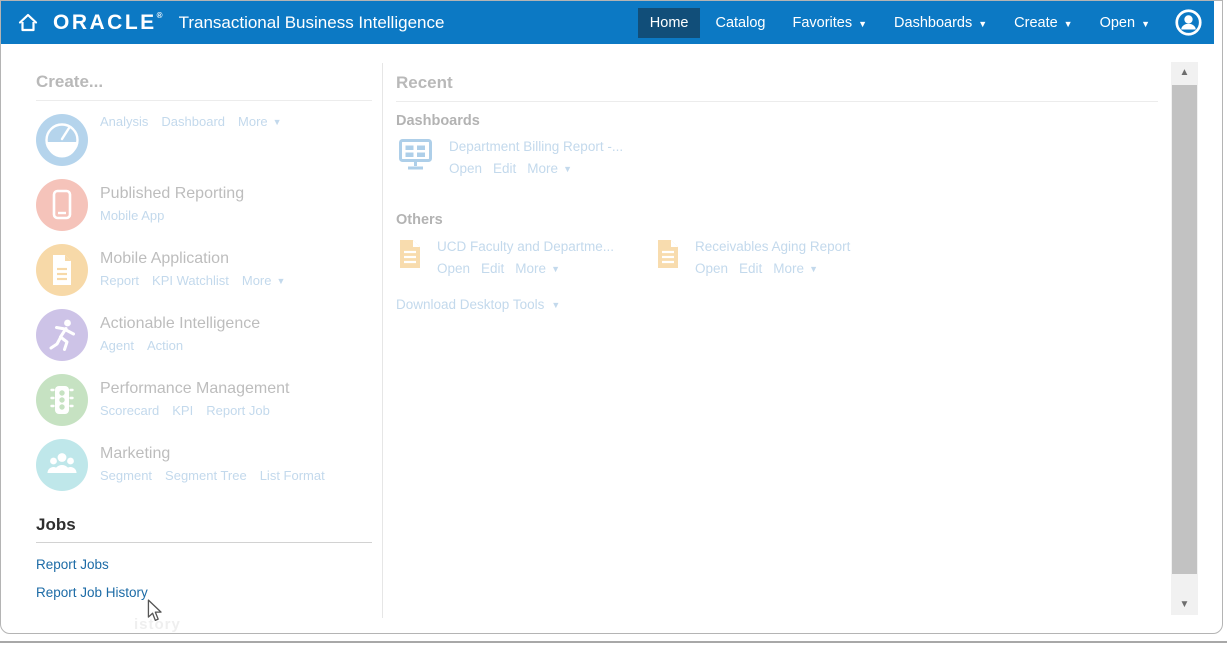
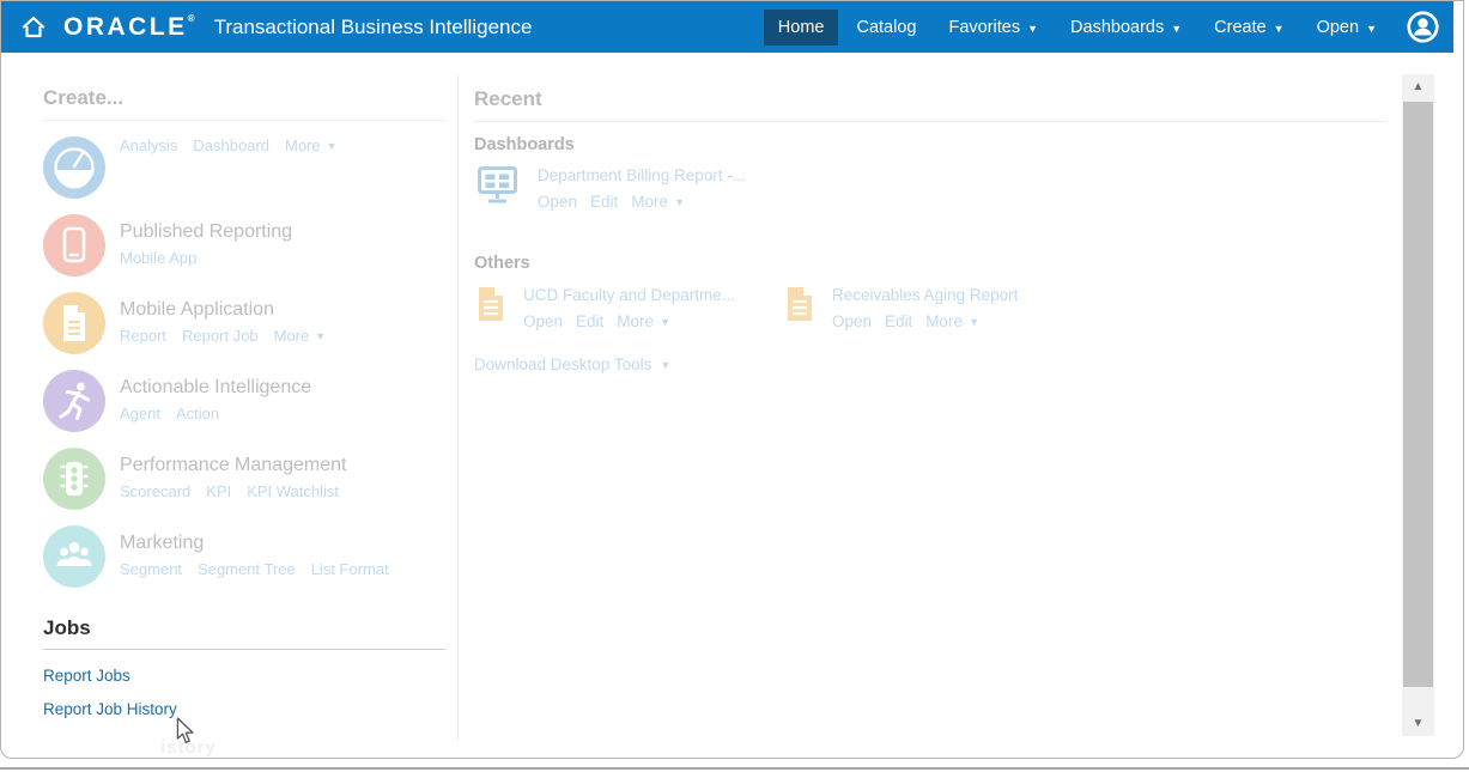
  ORACLE®
  Transactional Business Intelligence
  Home
  Catalog
  Favorites
  ▼
  Dashboards
  ▼
  Create
  ▼
  Open
  ▼
  Create...
  Analysis
  Dashboard
  More
  ▼
  Published Reporting
  Mobile App
  Mobile Application
  Report
- KPI Watchlist
+ Report Job
  More
  ▼
  Actionable Intelligence
  Agent
  Action
  Performance Management
  Scorecard
  KPI
- Report Job
+ KPI Watchlist
  Marketing
  Segment
  Segment Tree
  List Format
  Jobs
  Report Jobs
  Report Job History
  Recent
  Dashboards
  Department Billing Report -...
  Open
  Edit
  More
  ▼
  Others
  UCD Faculty and Departme...
  Open
  Edit
  More
  ▼
  Receivables Aging Report
  Open
  Edit
  More
  ▼
  Download Desktop Tools
  ▼
  ▲
  ▼
  istory
